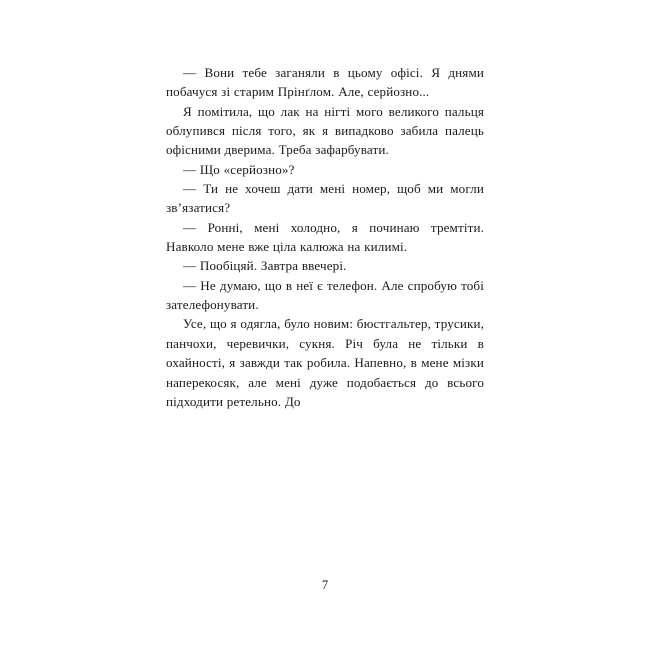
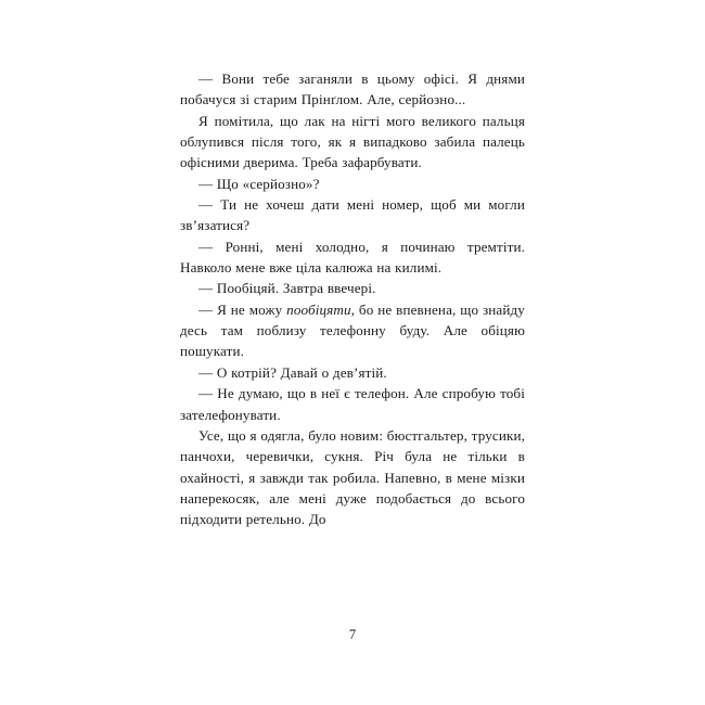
  — Вони тебе заганяли в цьому офісі. Я днями побачуся зі старим Прінґлом. Але, серйозно...
  Я помітила, що лак на нігті мого великого пальця облупився після того, як я випадково забила палець офісними дверима. Треба зафарбувати.
  — Що «серйозно»?
  — Ти не хочеш дати мені номер, щоб ми могли зв’язатися?
  — Ронні, мені холодно, я починаю тремтіти. Навколо мене вже ціла калюжа на килимі.
  — Пообіцяй. Завтра ввечері.
+ — Я не можу пообіцяти, бо не впевнена, що знайду десь там поблизу телефонну буду. Але обіцяю пошукати.
+ — О котрій? Давай о дев’ятій.
  — Не думаю, що в неї є телефон. Але спробую тобі зателефонувати.
  Усе, що я одягла, було новим: бюстгальтер, трусики, панчохи, черевички, сукня. Річ була не тільки в охайності, я завжди так робила. Напевно, в мене мізки наперекосяк, але мені дуже подобається до всього підходити ретельно. До
  7
